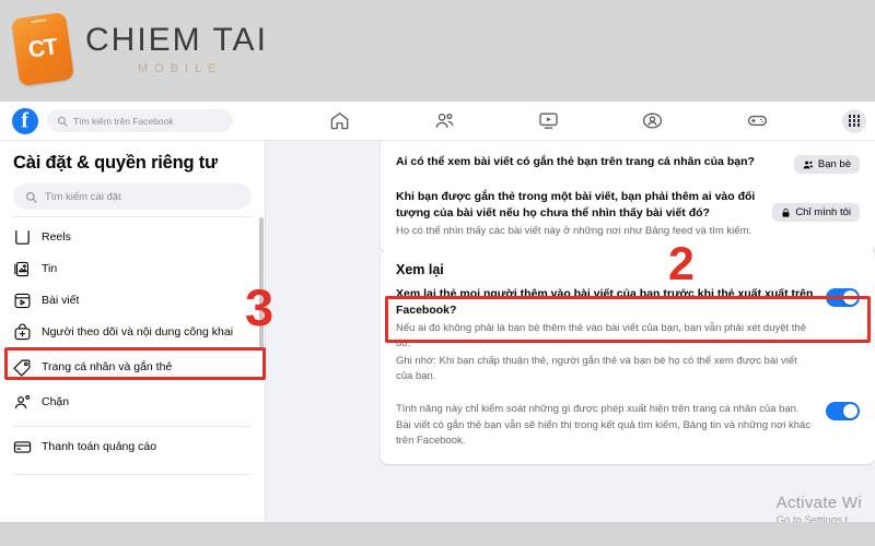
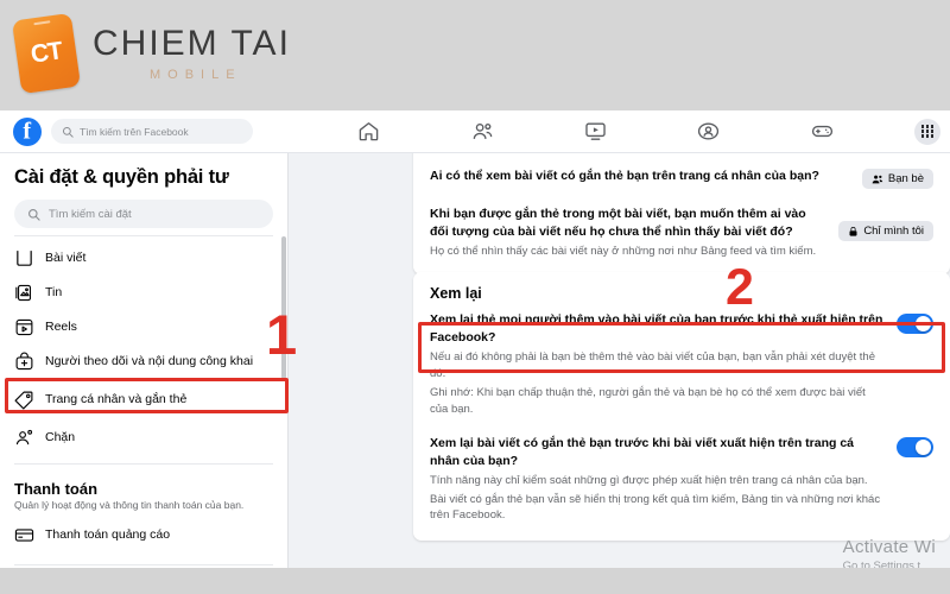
  CHIEM TAI
  MOBILE
  Tìm kiếm trên Facebook
- Cài đặt & quyền riêng tư
+ Cài đặt & quyền phải tư
  Tìm kiếm cài đặt
- Reels
+ Bài viết
  Tin
- Bài viết
+ Reels
  Người theo dõi và nội dung công khai
  Trang cá nhân và gắn thẻ
  Chặn
+ Thanh toán
+ Quản lý hoạt động và thông tin thanh toán của bạn.
  Thanh toán quảng cáo
  Ai có thể xem bài viết có gắn thẻ bạn trên trang cá nhân của bạn?
  Bạn bè
- Khi bạn được gắn thẻ trong một bài viết, bạn phải thêm ai vào đối tượng của bài viết nếu họ chưa thể nhìn thấy bài viết đó?
+ Khi bạn được gắn thẻ trong một bài viết, bạn muốn thêm ai vào đối tượng của bài viết nếu họ chưa thể nhìn thấy bài viết đó?
  Họ có thể nhìn thấy các bài viết này ở những nơi như Bảng feed và tìm kiếm.
  Chỉ mình tôi
  Xem lại
- Xem lại thẻ mọi người thêm vào bài viết của bạn trước khi thẻ xuất xuất trên Facebook?
+ Xem lại thẻ mọi người thêm vào bài viết của bạn trước khi thẻ xuất hiện trên Facebook?
  Nếu ai đó không phải là bạn bè thêm thẻ vào bài viết của bạn, bạn vẫn phải xét duyệt thẻ đó.
  Ghi nhớ: Khi bạn chấp thuận thẻ, người gắn thẻ và bạn bè họ có thể xem được bài viết của bạn.
+ Xem lại bài viết có gắn thẻ bạn trước khi bài viết xuất hiện trên trang cá nhân của bạn?
  Tính năng này chỉ kiểm soát những gì được phép xuất hiện trên trang cá nhân của bạn.
  Bài viết có gắn thẻ bạn vẫn sẽ hiển thị trong kết quả tìm kiếm, Bảng tin và những nơi khác trên Facebook.
  Activate Wi
  Go to Settings t
- 3
+ 1
  2
